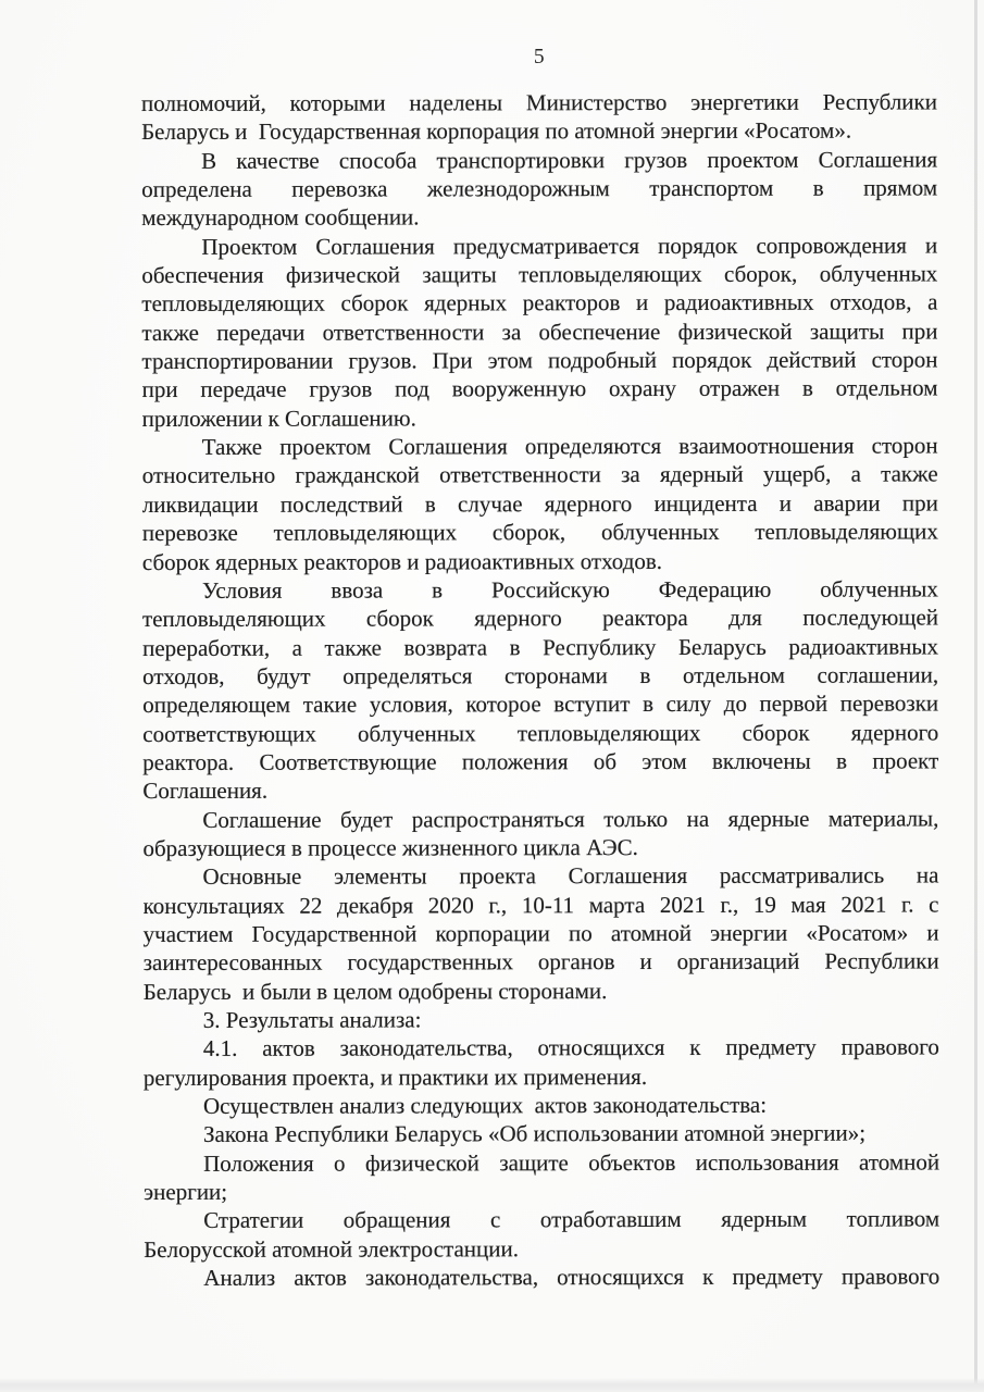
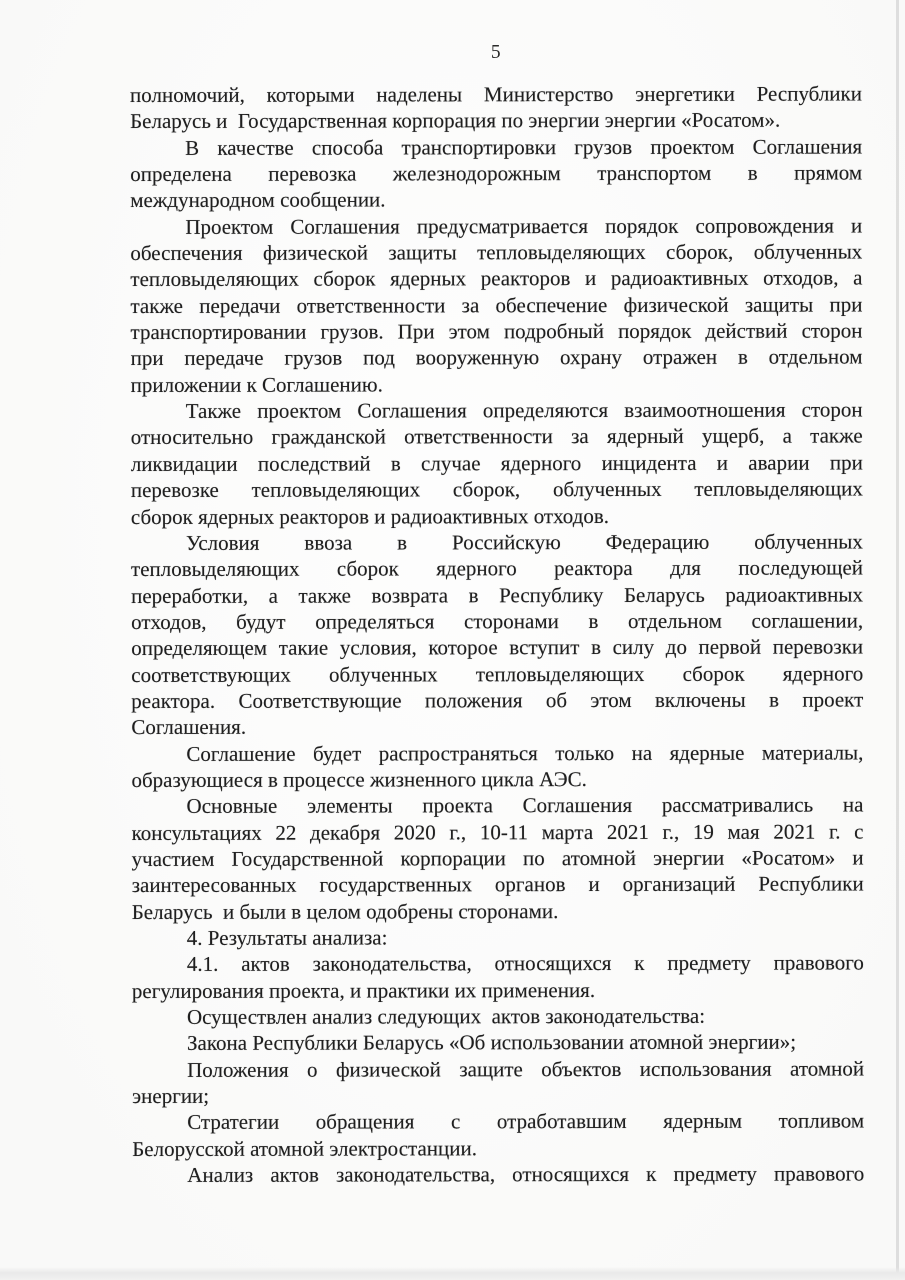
  5
  полномочий,
  которыми
  наделены
  Министерство
  энергетики
  Республики
- Беларусь и Государственная корпорация по атомной энергии «Росатом».
+ Беларусь и Государственная корпорация по энергии энергии «Росатом».
  В
  качестве
  способа
  транспортировки
  грузов
  проектом
  Соглашения
  определена
  перевозка
  железнодорожным
  транспортом
  в
  прямом
  международном сообщении.
  Проектом
  Соглашения
  предусматривается
  порядок
  сопровождения
  и
  обеспечения
  физической
  защиты
  тепловыделяющих
  сборок,
  облученных
  тепловыделяющих
  сборок
  ядерных
  реакторов
  и
  радиоактивных
  отходов,
  а
  также
  передачи
  ответственности
  за
  обеспечение
  физической
  защиты
  при
  транспортировании
  грузов.
  При
  этом
  подробный
  порядок
  действий
  сторон
  при
  передаче
  грузов
  под
  вооруженную
  охрану
  отражен
  в
  отдельном
  приложении к Соглашению.
  Также
  проектом
  Соглашения
  определяются
  взаимоотношения
  сторон
  относительно
  гражданской
  ответственности
  за
  ядерный
  ущерб,
  а
  также
  ликвидации
  последствий
  в
  случае
  ядерного
  инцидента
  и
  аварии
  при
  перевозке
  тепловыделяющих
  сборок,
  облученных
  тепловыделяющих
  сборок ядерных реакторов и радиоактивных отходов.
  Условия
  ввоза
  в
  Российскую
  Федерацию
  облученных
  тепловыделяющих
  сборок
  ядерного
  реактора
  для
  последующей
  переработки,
  а
  также
  возврата
  в
  Республику
  Беларусь
  радиоактивных
  отходов,
  будут
  определяться
  сторонами
  в
  отдельном
  соглашении,
  определяющем
  такие
  условия,
  которое
  вступит
  в
  силу
  до
  первой
  перевозки
  соответствующих
  облученных
  тепловыделяющих
  сборок
  ядерного
  реактора.
  Соответствующие
  положения
  об
  этом
  включены
  в
  проект
  Соглашения.
  Соглашение
  будет
  распространяться
  только
  на
  ядерные
  материалы,
  образующиеся в процессе жизненного цикла АЭС.
  Основные
  элементы
  проекта
  Соглашения
  рассматривались
  на
  консультациях
  22
  декабря
  2020
  г.,
  10-11
  марта
  2021
  г.,
  19
  мая
  2021
  г.
  с
  участием
  Государственной
  корпорации
  по
  атомной
  энергии
  «Росатом»
  и
  заинтересованных
  государственных
  органов
  и
  организаций
  Республики
  Беларусь и были в целом одобрены сторонами.
- 3. Результаты анализа:
+ 4. Результаты анализа:
  4.1.
  актов
  законодательства,
  относящихся
  к
  предмету
  правового
  регулирования проекта, и практики их применения.
  Осуществлен анализ следующих актов законодательства:
  Закона Республики Беларусь «Об использовании атомной энергии»;
  Положения
  о
  физической
  защите
  объектов
  использования
  атомной
  энергии;
  Стратегии
  обращения
  с
  отработавшим
  ядерным
  топливом
  Белорусской атомной электростанции.
  Анализ
  актов
  законодательства,
  относящихся
  к
  предмету
  правового
